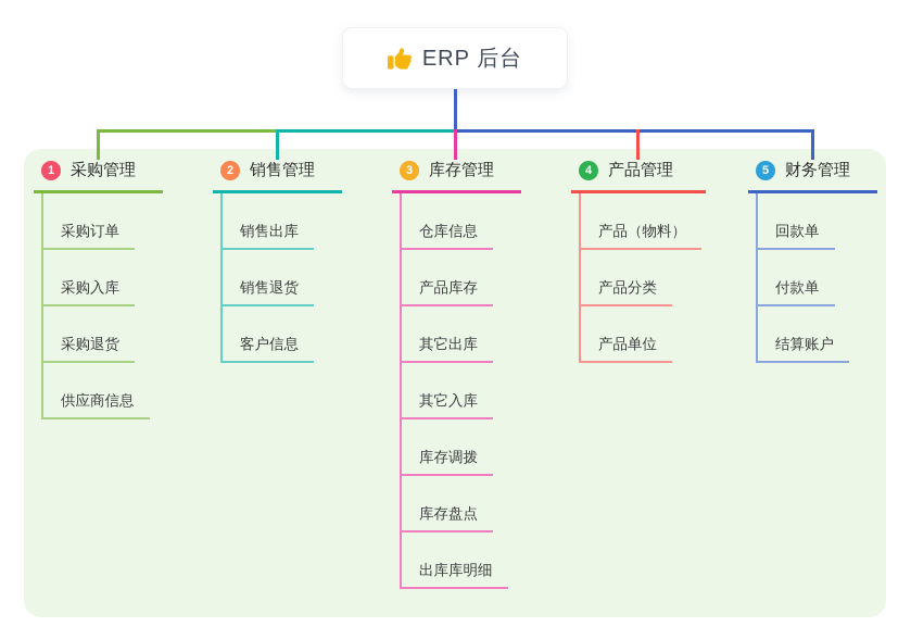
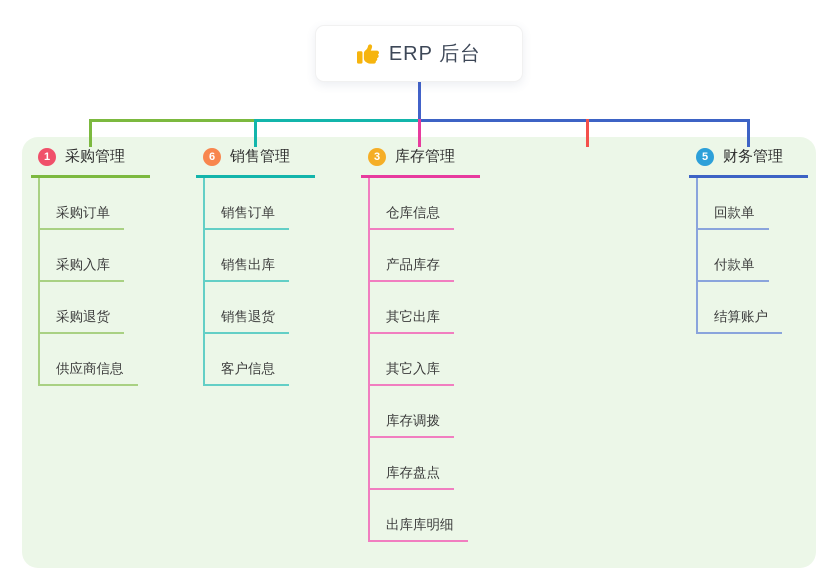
  ERP 后台
  1
  采购管理
  采购订单
  采购入库
  采购退货
  供应商信息
- 2
+ 6
  销售管理
+ 销售订单
  销售出库
  销售退货
  客户信息
  3
  库存管理
  仓库信息
  产品库存
  其它出库
  其它入库
  库存调拨
  库存盘点
  出库库明细
- 4
- 产品管理
- 产品（物料）
- 产品分类
- 产品单位
  5
  财务管理
  回款单
  付款单
  结算账户
